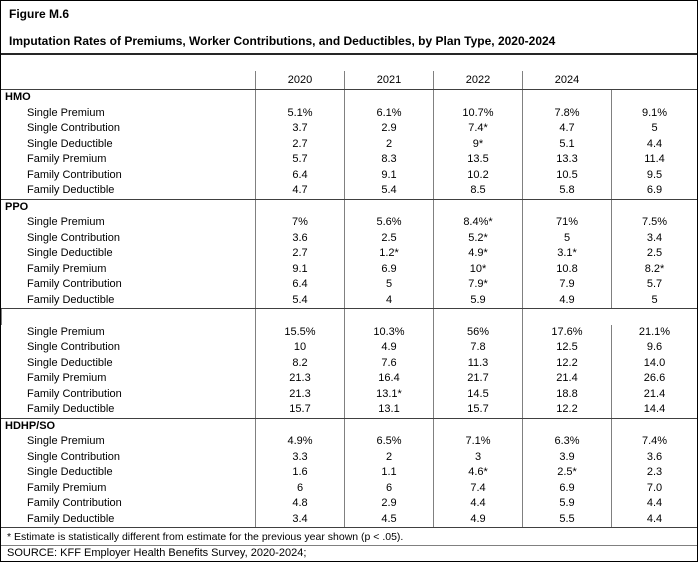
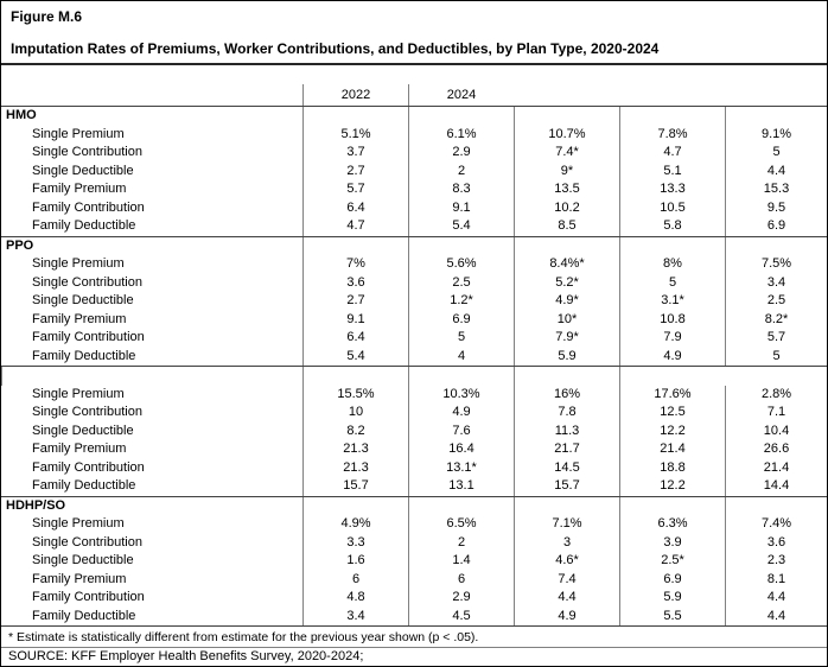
  Figure M.6
  Imputation Rates of Premiums, Worker Contributions, and Deductibles, by Plan Type, 2020-2024
- 2020
- 2021
  2022
  2024
  HMO
  Single Premium
  5.1%
  6.1%
  10.7%
  7.8%
  9.1%
  Single Contribution
  3.7
  2.9
  7.4*
  4.7
  5
  Single Deductible
  2.7
  2
  9*
  5.1
  4.4
  Family Premium
  5.7
  8.3
  13.5
  13.3
- 11.4
+ 15.3
  Family Contribution
  6.4
  9.1
  10.2
  10.5
  9.5
  Family Deductible
  4.7
  5.4
  8.5
  5.8
  6.9
  PPO
  Single Premium
  7%
  5.6%
  8.4%*
- 71%
+ 8%
  7.5%
  Single Contribution
  3.6
  2.5
  5.2*
  5
  3.4
  Single Deductible
  2.7
  1.2*
  4.9*
  3.1*
  2.5
  Family Premium
  9.1
  6.9
  10*
  10.8
  8.2*
  Family Contribution
  6.4
  5
  7.9*
  7.9
  5.7
  Family Deductible
  5.4
  4
  5.9
  4.9
  5
  Single Premium
  15.5%
  10.3%
- 56%
+ 16%
  17.6%
- 21.1%
+ 2.8%
  Single Contribution
  10
  4.9
  7.8
  12.5
- 9.6
+ 7.1
  Single Deductible
  8.2
  7.6
  11.3
  12.2
- 14.0
+ 10.4
  Family Premium
  21.3
  16.4
  21.7
  21.4
  26.6
  Family Contribution
  21.3
  13.1*
  14.5
  18.8
  21.4
  Family Deductible
  15.7
  13.1
  15.7
  12.2
  14.4
  HDHP/SO
  Single Premium
  4.9%
  6.5%
  7.1%
  6.3%
  7.4%
  Single Contribution
  3.3
  2
  3
  3.9
  3.6
  Single Deductible
  1.6
- 1.1
+ 1.4
  4.6*
  2.5*
  2.3
  Family Premium
  6
  6
  7.4
  6.9
- 7.0
+ 8.1
  Family Contribution
  4.8
  2.9
  4.4
  5.9
  4.4
  Family Deductible
  3.4
  4.5
  4.9
  5.5
  4.4
  * Estimate is statistically different from estimate for the previous year shown (p < .05).
  SOURCE: KFF Employer Health Benefits Survey, 2020-2024;
